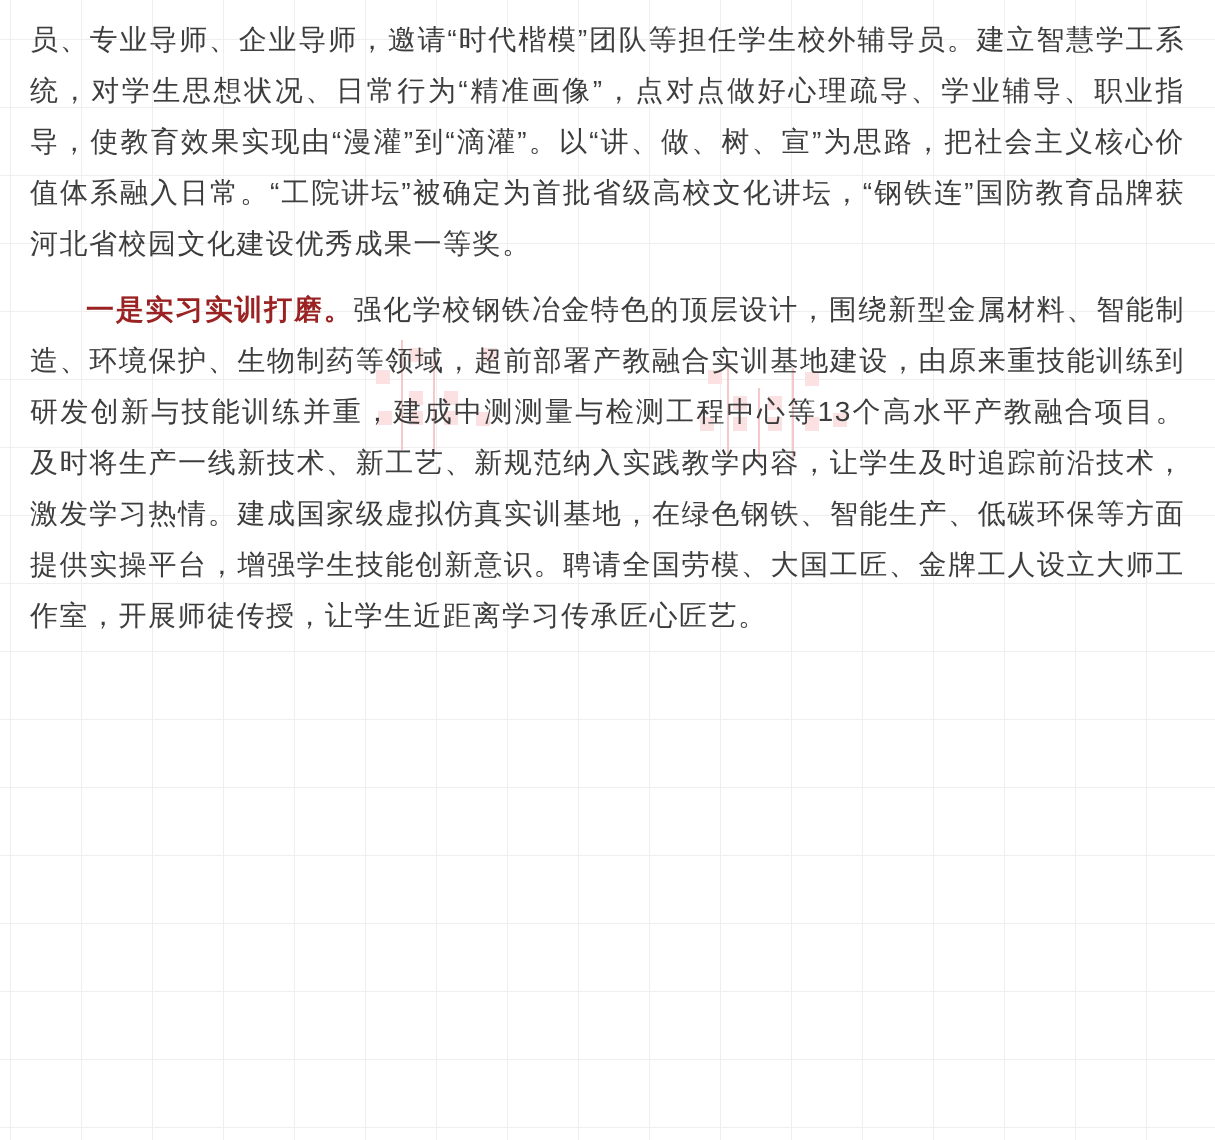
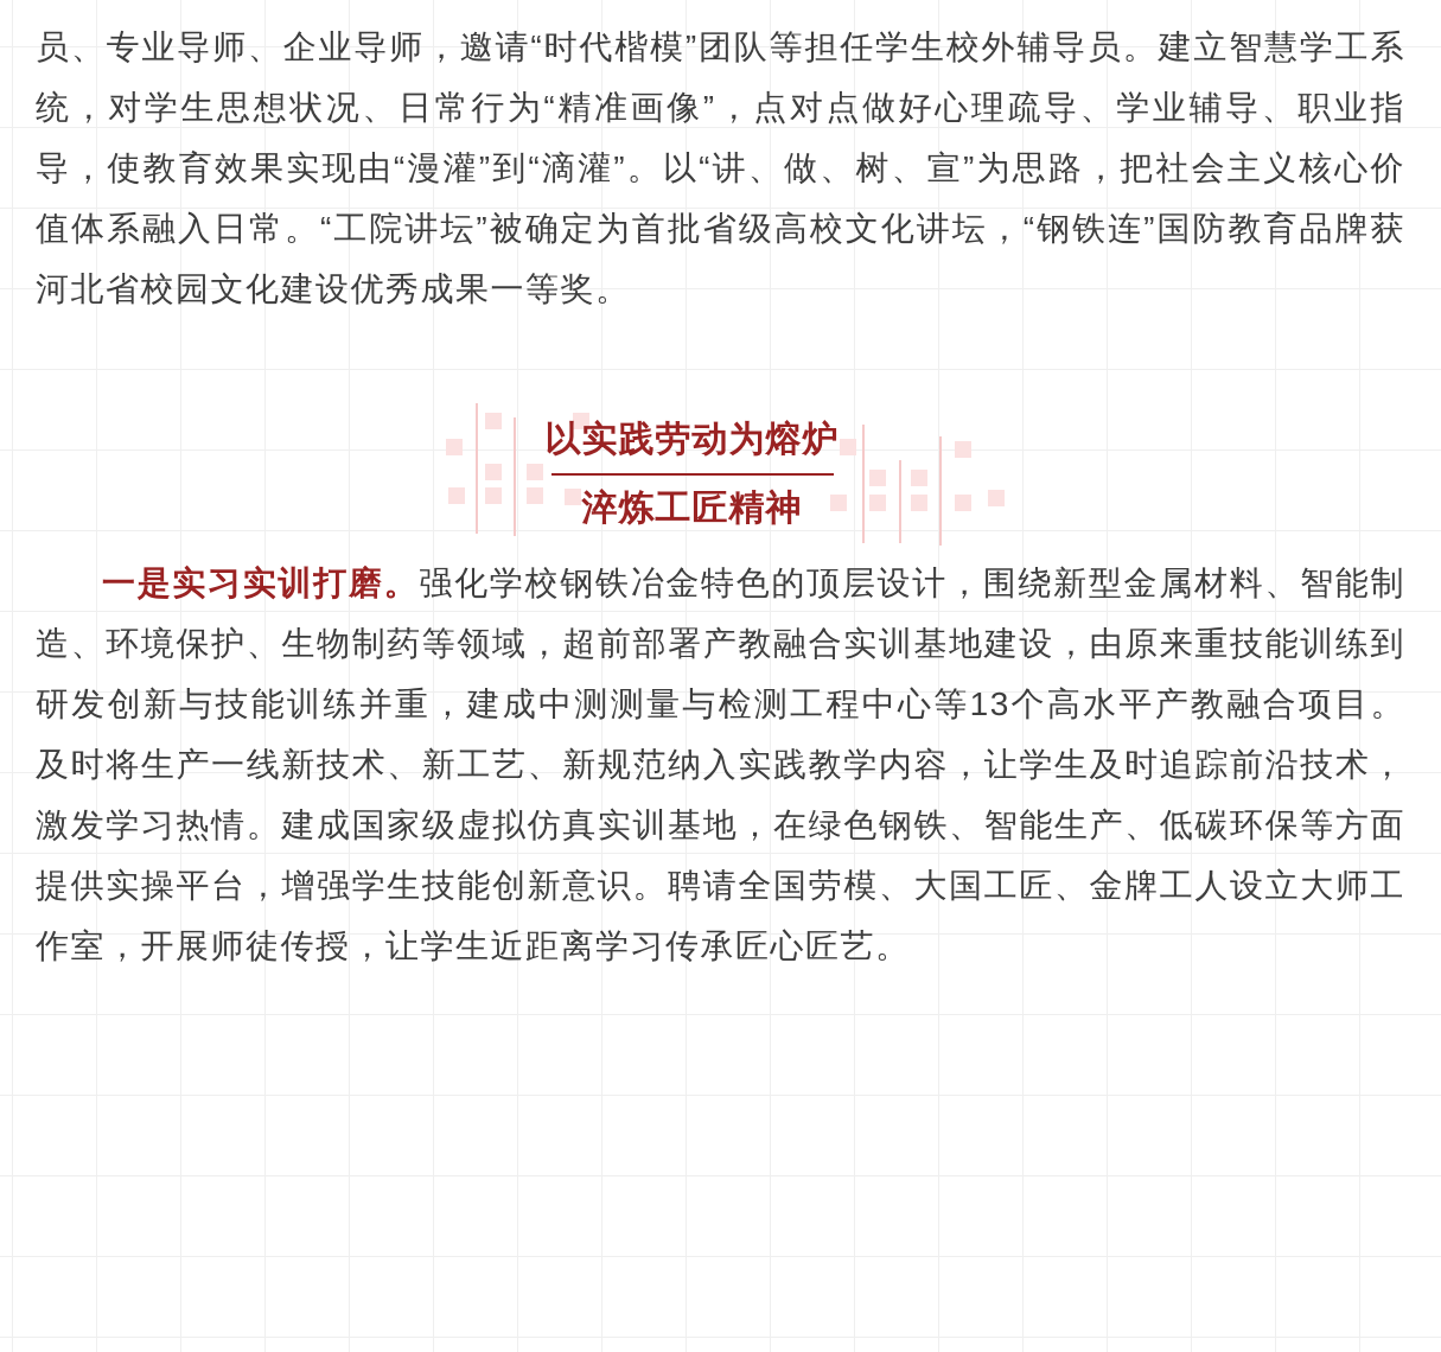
  员、专业导师、企业导师，邀请“时代楷模”团队等担任学生校外辅导员。建立智慧学工系统，对学生思想状况、日常行为“精准画像”，点对点做好心理疏导、学业辅导、职业指导，使教育效果实现由“漫灌”到“滴灌”。以“讲、做、树、宣”为思路，把社会主义核心价值体系融入日常。“工院讲坛”被确定为首批省级高校文化讲坛，“钢铁连”国防教育品牌获河北省校园文化建设优秀成果一等奖。
+ 以实践劳动为熔炉
+ 淬炼工匠精神
  一是实习实训打磨。强化学校钢铁冶金特色的顶层设计，围绕新型金属材料、智能制造、环境保护、生物制药等领域，超前部署产教融合实训基地建设，由原来重技能训练到研发创新与技能训练并重，建成中测测量与检测工程中心等13个高水平产教融合项目。及时将生产一线新技术、新工艺、新规范纳入实践教学内容，让学生及时追踪前沿技术，激发学习热情。建成国家级虚拟仿真实训基地，在绿色钢铁、智能生产、低碳环保等方面提供实操平台，增强学生技能创新意识。聘请全国劳模、大国工匠、金牌工人设立大师工作室，开展师徒传授，让学生近距离学习传承匠心匠艺。
